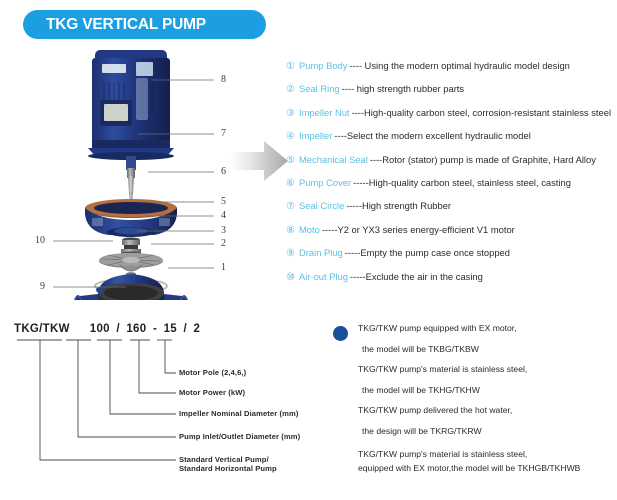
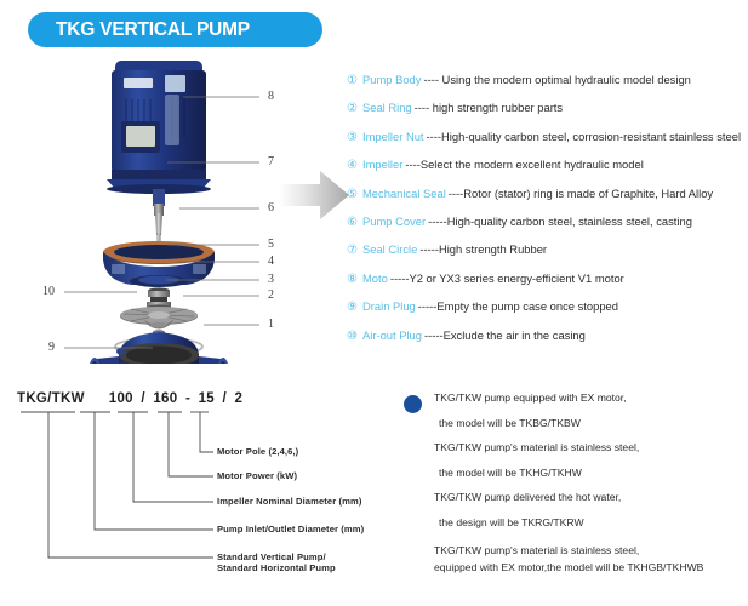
  TKG VERTICAL PUMP
  8
  7
  6
  5
  4
  3
  2
  1
  10
  9
  ①
  Pump Body
  ---- Using the modern optimal hydraulic model design
  ②
  Seal Ring
  ---- high strength rubber parts
  ③
  Impeller Nut
  ----High-quality carbon steel, corrosion-resistant stainless steel
  ④
  Impeller
  ----Select the modern excellent hydraulic model
  ⑤
  Mechanical Seal
- ----Rotor (stator) pump is made of Graphite, Hard Alloy
+ ----Rotor (stator) ring is made of Graphite, Hard Alloy
  ⑥
  Pump Cover
  -----High-quality carbon steel, stainless steel, casting
  ⑦
  Seal Circle
  -----High strength Rubber
  ⑧
  Moto
  -----Y2 or YX3 series energy-efficient V1 motor
  ⑨
  Drain Plug
  -----Empty the pump case once stopped
  ⑩
  Air-out Plug
  -----Exclude the air in the casing
  TKG/TKW 100 / 160 - 15 / 2
  Motor Pole (2,4,6,)
  Motor Power (kW)
  Impeller Nominal Diameter (mm)
  Pump Inlet/Outlet Diameter (mm)
  Standard Vertical Pump/
  Standard Horizontal Pump
  TKG/TKW pump equipped with EX motor,
  the model will be TKBG/TKBW
  TKG/TKW pump's material is stainless steel,
  the model will be TKHG/TKHW
  TKG/TKW pump delivered the hot water,
  the design will be TKRG/TKRW
  TKG/TKW pump's material is stainless steel,
  equipped with EX motor,the model will be TKHGB/TKHWB
